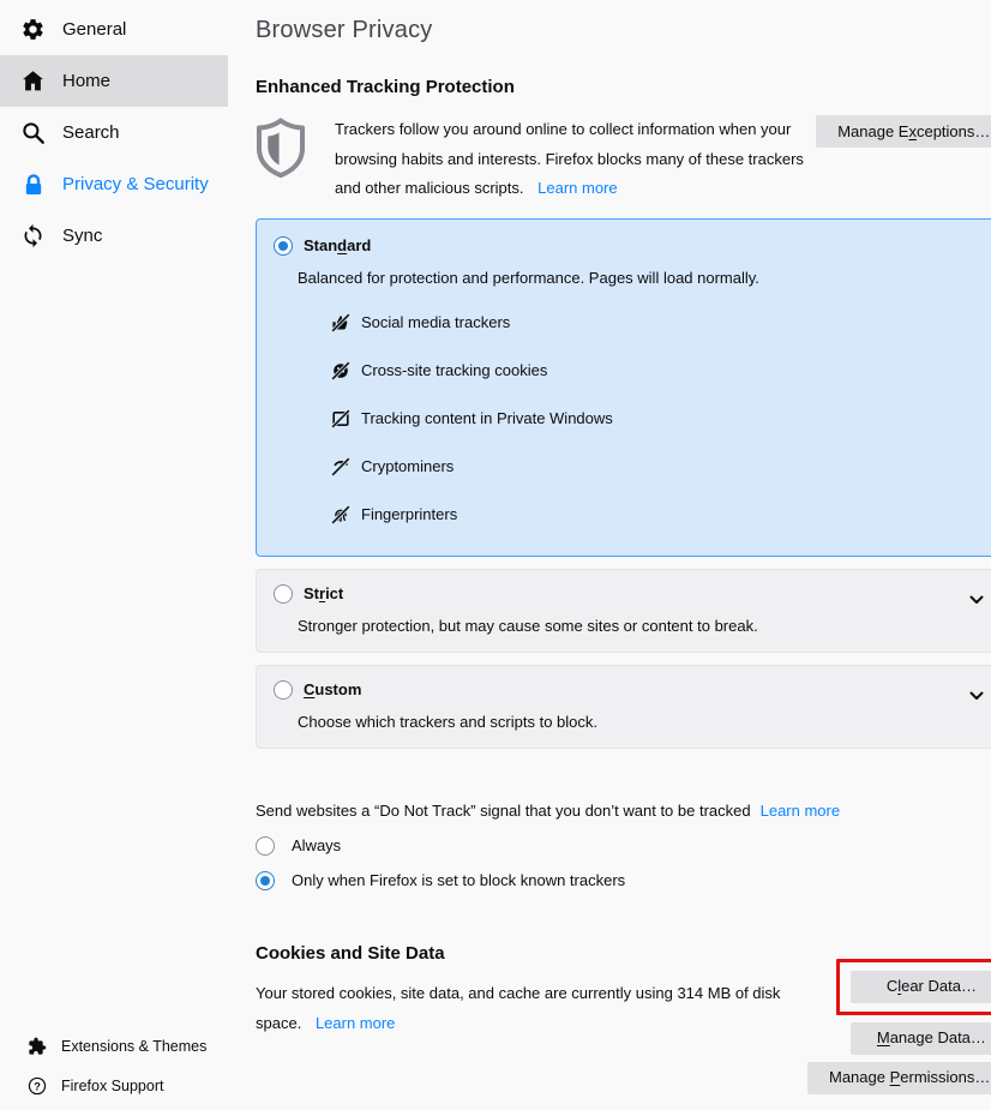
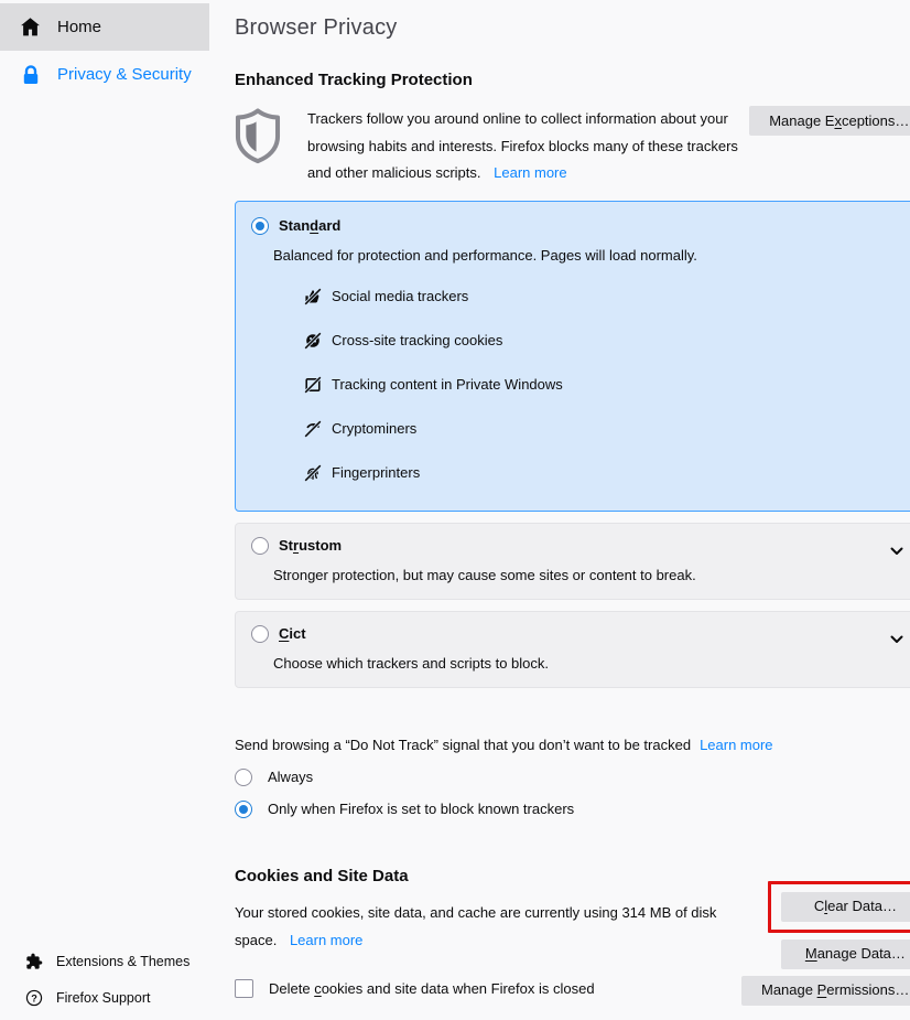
- General
  Home
- Search
  Privacy & Security
- Sync
  Extensions & Themes
  ?
  Firefox Support
  Browser Privacy
  Enhanced Tracking Protection
- Trackers follow you around online to collect information when your browsing habits and interests. Firefox blocks many of these trackers and other malicious scripts. Learn more
+ Trackers follow you around online to collect information about your browsing habits and interests. Firefox blocks many of these trackers and other malicious scripts. Learn more
  Manage Exceptions…
  Standard
  Balanced for protection and performance. Pages will load normally.
  Social media trackers
  Cross-site tracking cookies
  Tracking content in Private Windows
  Cryptominers
  Fingerprinters
- Strict
+ Strustom
  Stronger protection, but may cause some sites or content to break.
- Custom
+ Cict
  Choose which trackers and scripts to block.
- Send websites a “Do Not Track” signal that you don’t want to be tracked Learn more
+ Send browsing a “Do Not Track” signal that you don’t want to be tracked Learn more
  Always
  Only when Firefox is set to block known trackers
  Cookies and Site Data
  Your stored cookies, site data, and cache are currently using 314 MB of disk space. Learn more
+ Delete cookies and site data when Firefox is closed
  Clear Data…
  Manage Data…
  Manage Permissions…
